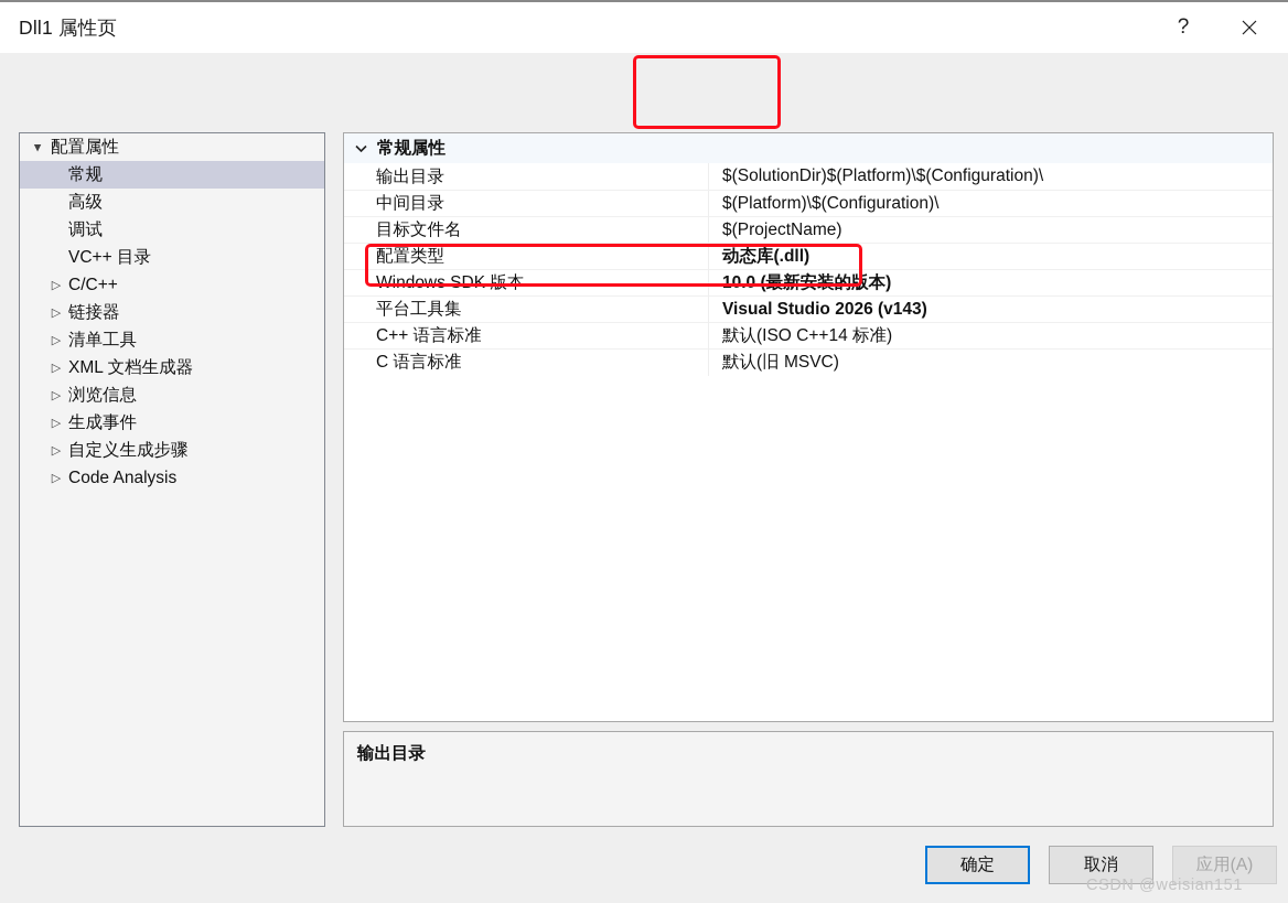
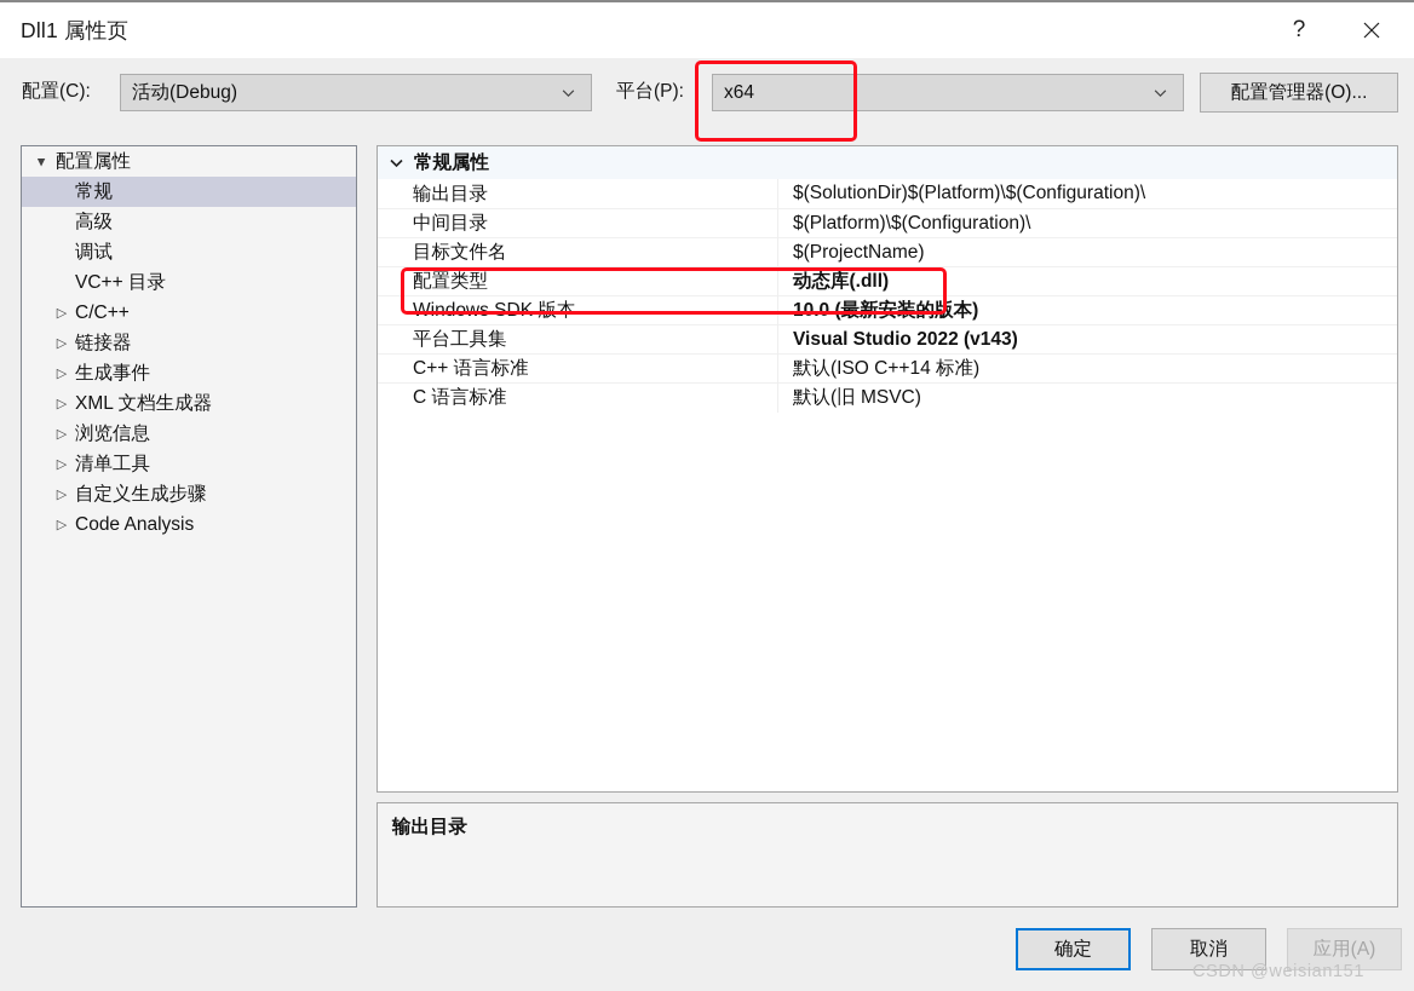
  Dll1 属性页
  ?
+ 配置(C):
+ 活动(Debug)
+ 平台(P):
+ x64
+ 配置管理器(O)...
  配置属性
  常规
  高级
  调试
  VC++ 目录
  ▷
  C/C++
  ▷
  链接器
  ▷
- 清单工具
+ 生成事件
  ▷
  XML 文档生成器
  ▷
  浏览信息
  ▷
- 生成事件
+ 清单工具
  ▷
  自定义生成步骤
  ▷
  Code Analysis
  常规属性
  输出目录
  $(SolutionDir)$(Platform)\$(Configuration)\
  中间目录
  $(Platform)\$(Configuration)\
  目标文件名
  $(ProjectName)
  配置类型
  动态库(.dll)
  Windows SDK 版本
  10.0 (最新安装的版本)
  平台工具集
- Visual Studio 2026 (v143)
+ Visual Studio 2022 (v143)
  C++ 语言标准
  默认(ISO C++14 标准)
  C 语言标准
  默认(旧 MSVC)
  输出目录
  确定
  取消
  应用(A)
  CSDN @weisian151
